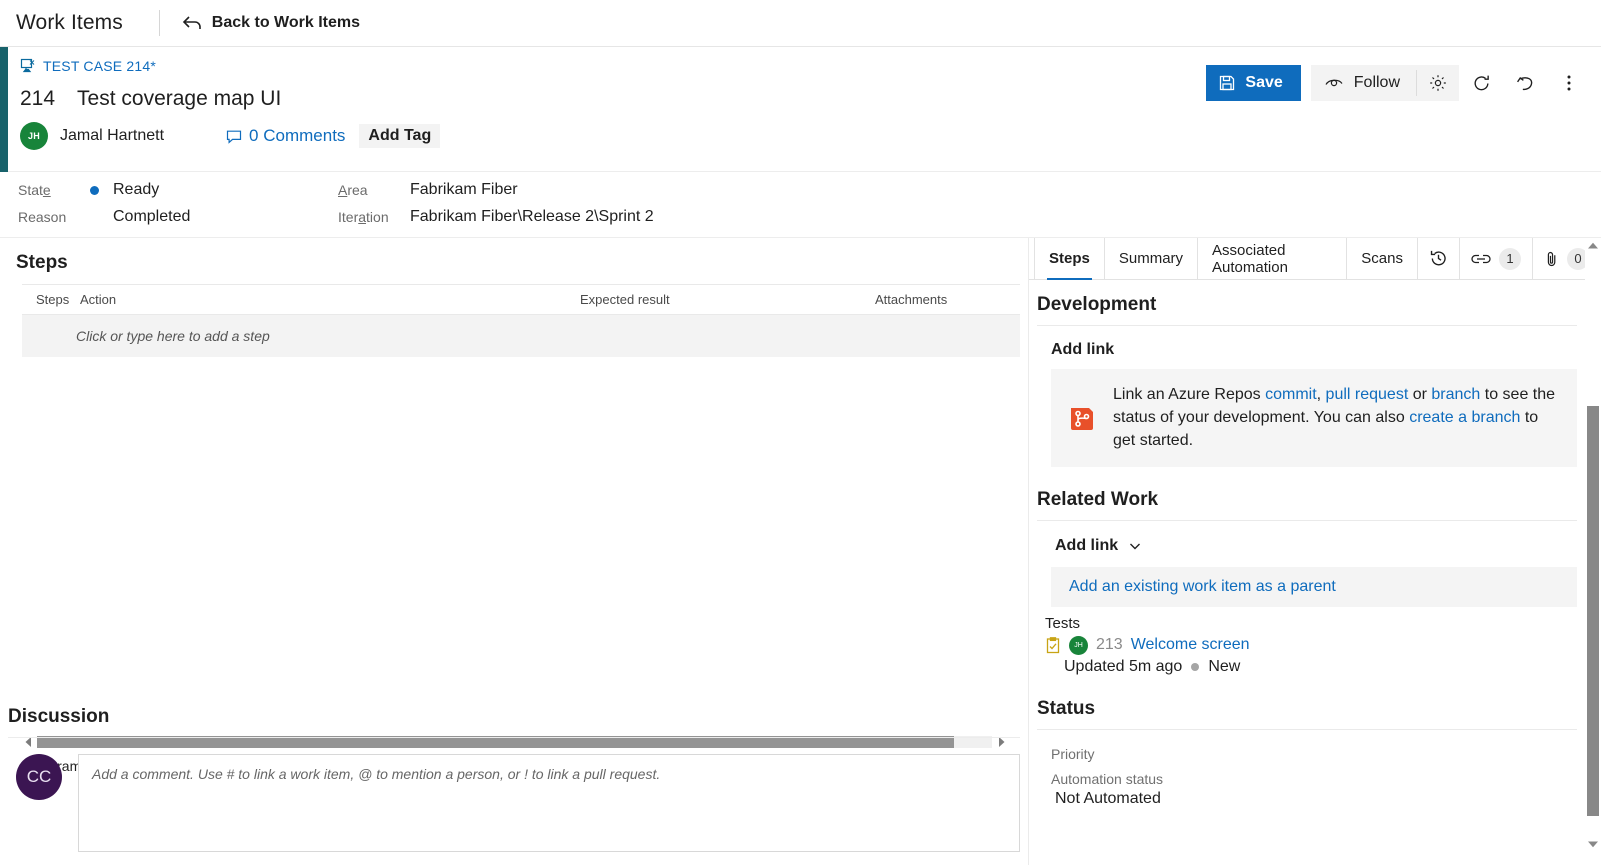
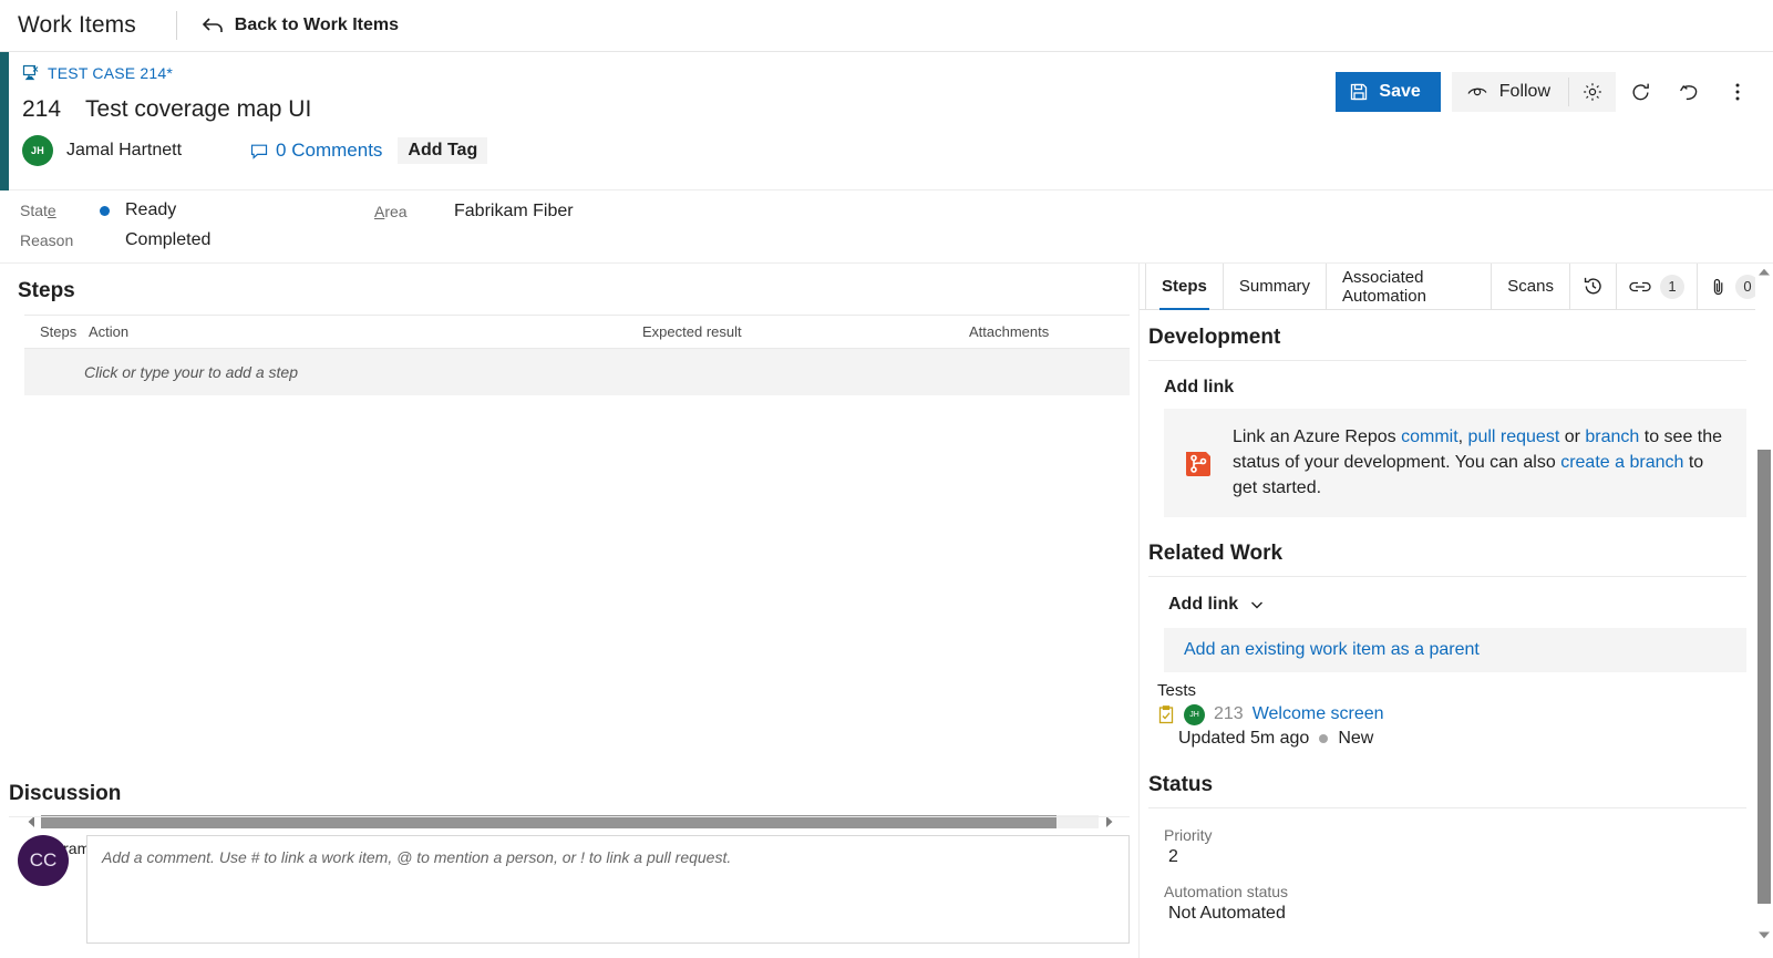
  Work Items
  Back to Work Items
  TEST CASE 214*
  214
  Test coverage map UI
  JH
  Jamal Hartnett
  0 Comments
  Add Tag
  Save
  Follow
  State
  Ready
  Reason
  Completed
  Area
  Fabrikam Fiber
- Iteration
- Fabrikam Fiber\Release 2\Sprint 2
  Steps
  Steps
  Action
  Expected result
  Attachments
- Click or type here to add a step
+ Click or type your to add a step
  Discussion
  CC
  Add a comment. Use # to link a work item, @ to mention a person, or ! to link a pull request.
  Steps
  Summary
  Associated Automation
  Scans
  1
  0
  Development
  Add link
  Link an Azure Repos commit, pull request or branch to see the status of your development. You can also create a branch to get started.
  Related Work
  Add link
  Add an existing work item as a parent
  Tests
  213
  Welcome screen
  Updated 5m ago
  New
  Status
  Priority
+ 2
  Automation status
  Not Automated
